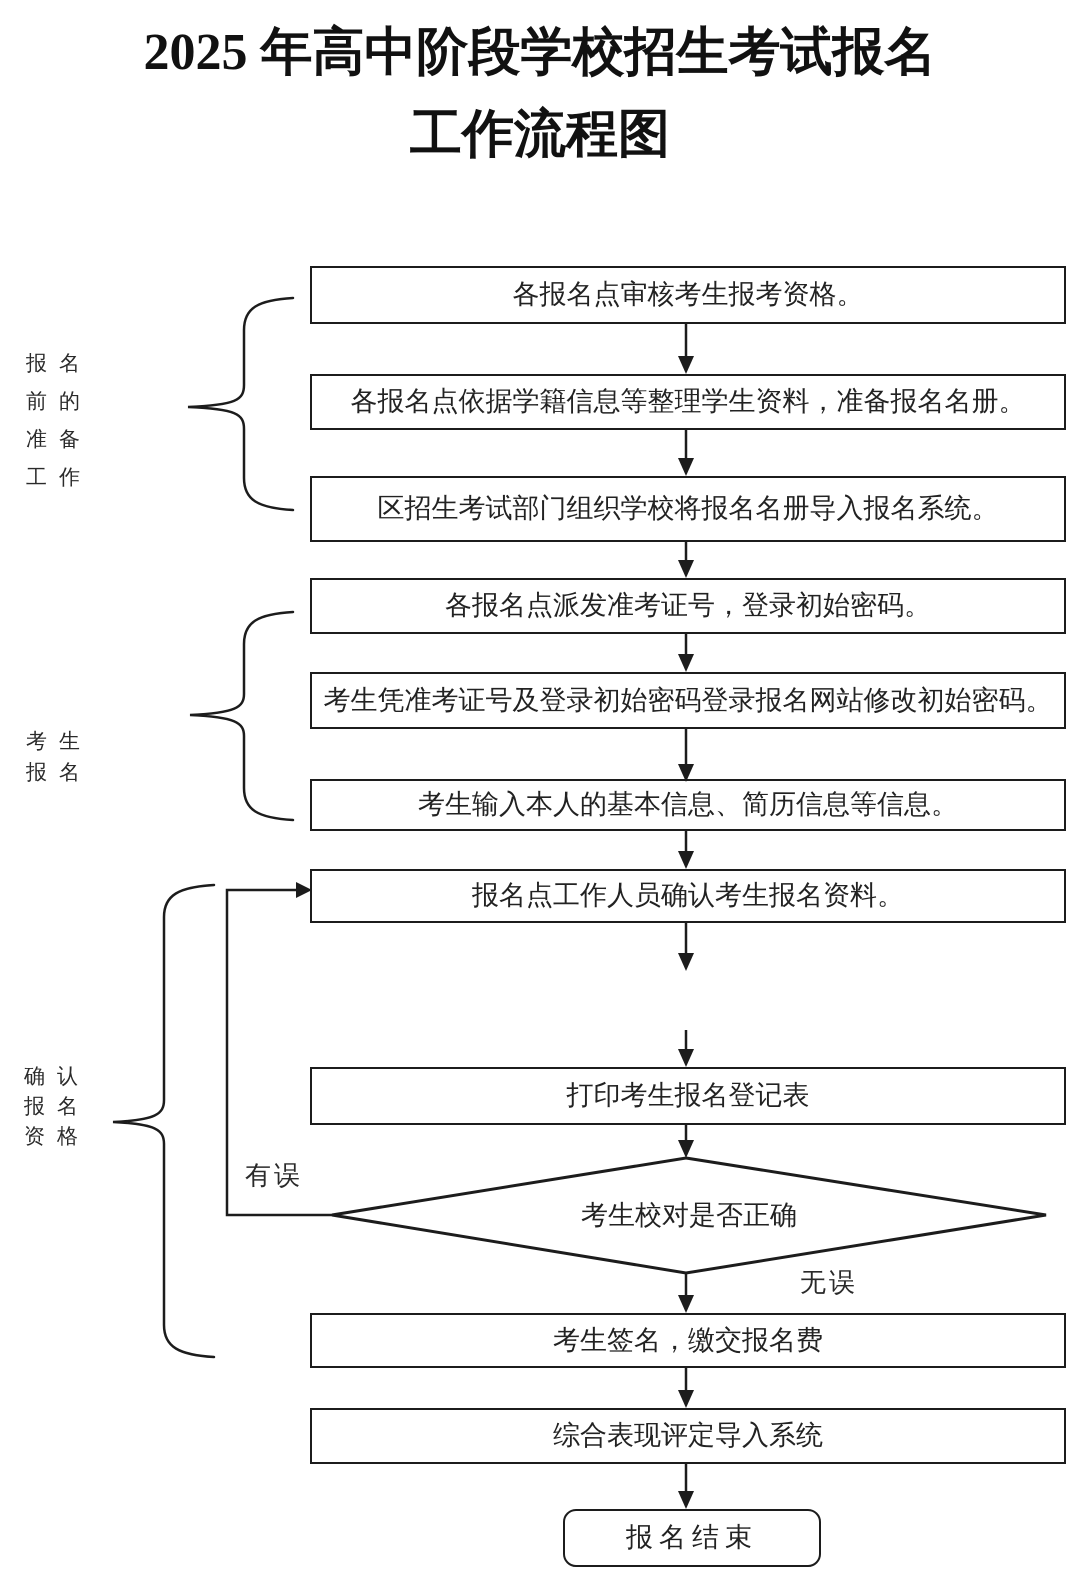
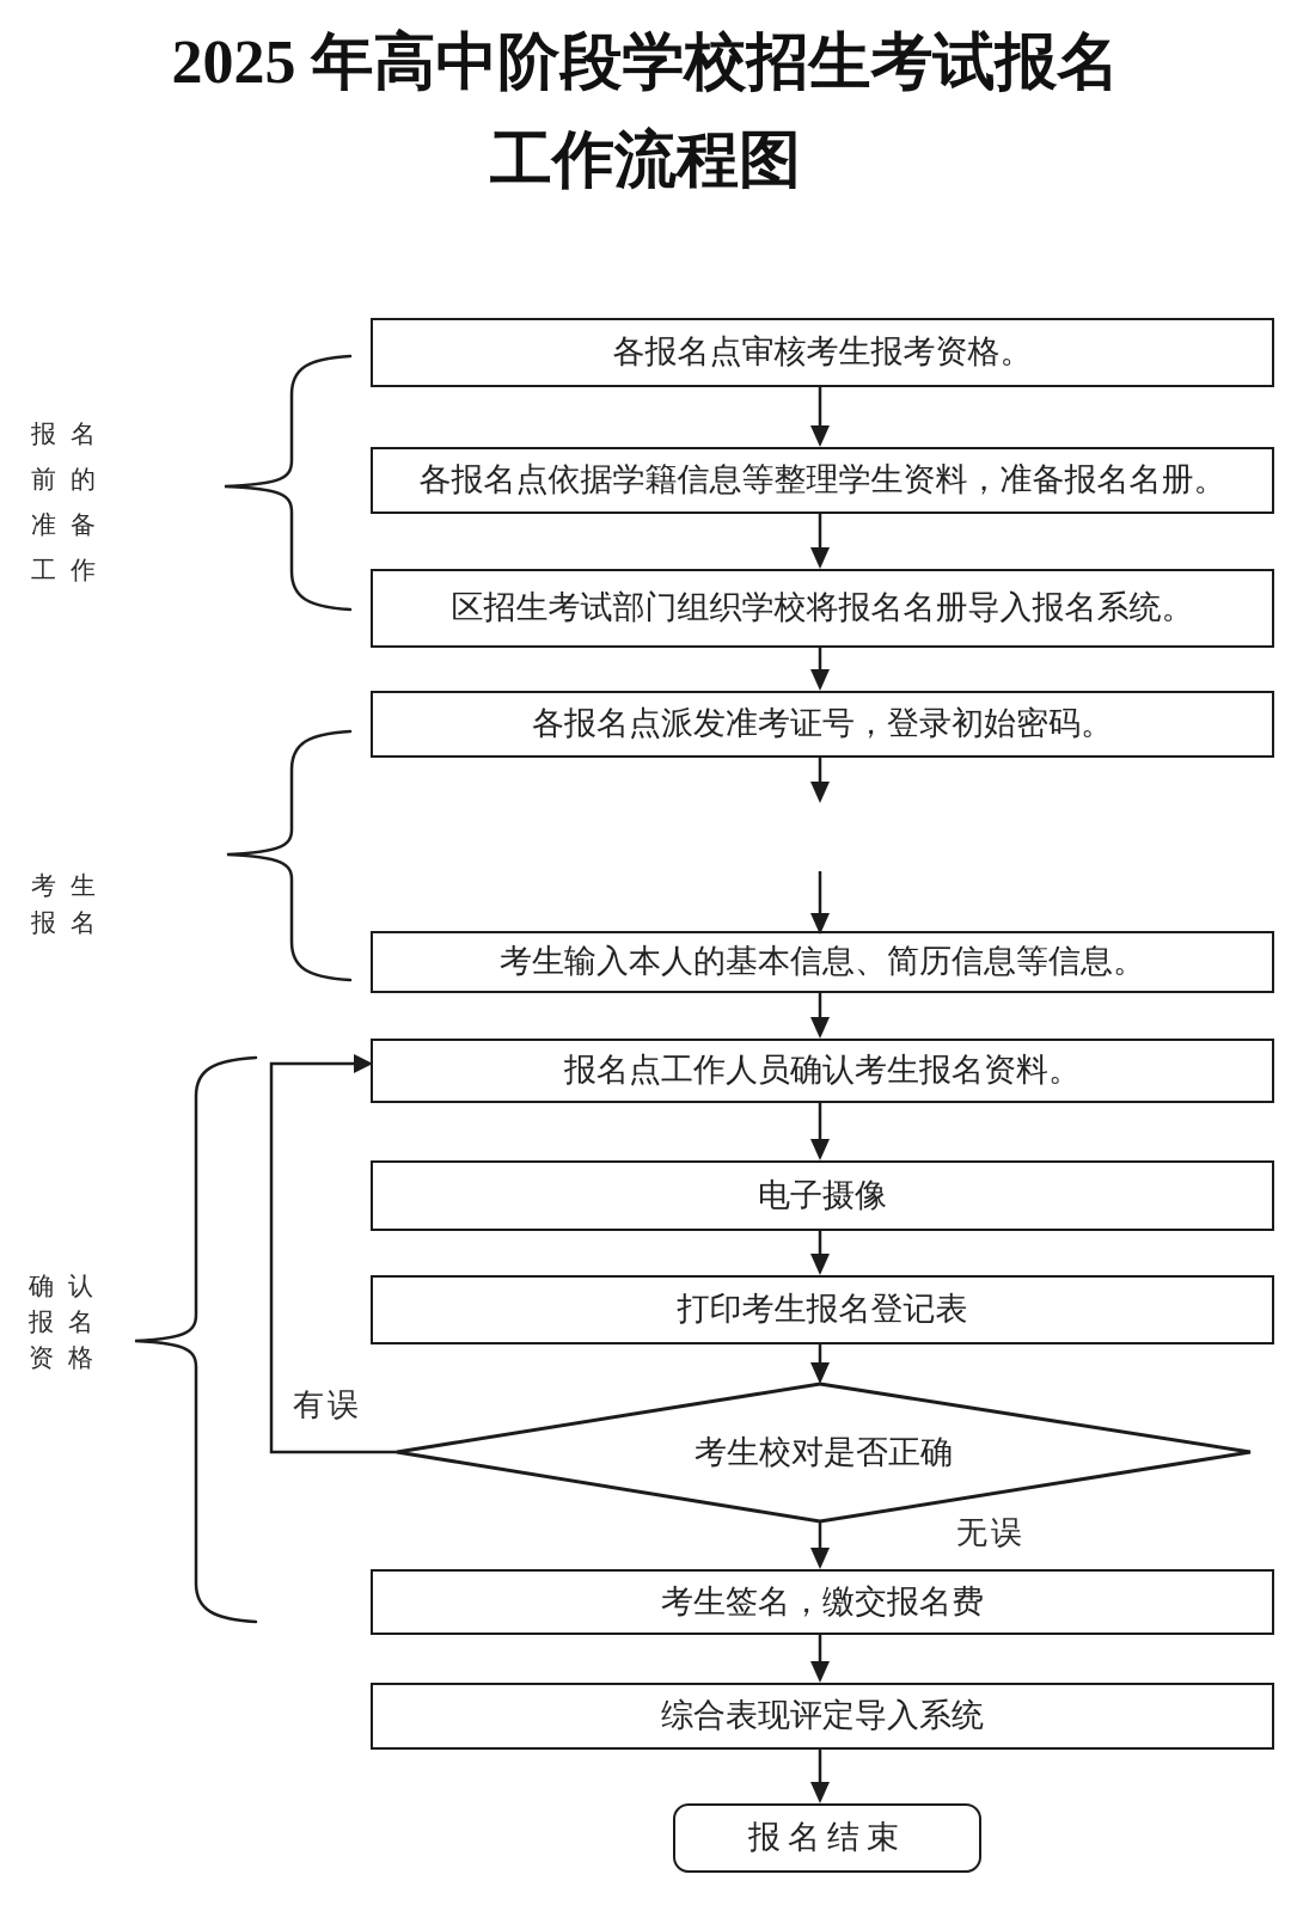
  2025 年高中阶段学校招生考试报名
  工作流程图
  报名
  前的
  准备
  工作
  考生
  报名
  确认
  报名
  资格
  各报名点审核考生报考资格。
  各报名点依据学籍信息等整理学生资料，准备报名名册。
  区招生考试部门组织学校将报名名册导入报名系统。
  各报名点派发准考证号，登录初始密码。
- 考生凭准考证号及登录初始密码登录报名网站修改初始密码。
  考生输入本人的基本信息、简历信息等信息。
  报名点工作人员确认考生报名资料。
+ 电子摄像
  打印考生报名登记表
  考生签名，缴交报名费
  综合表现评定导入系统
  考生校对是否正确
  有误
  无误
  报名结束
